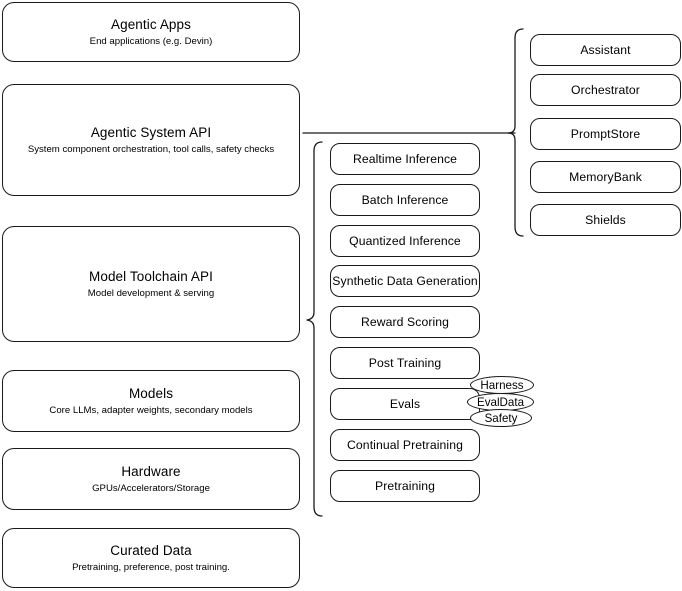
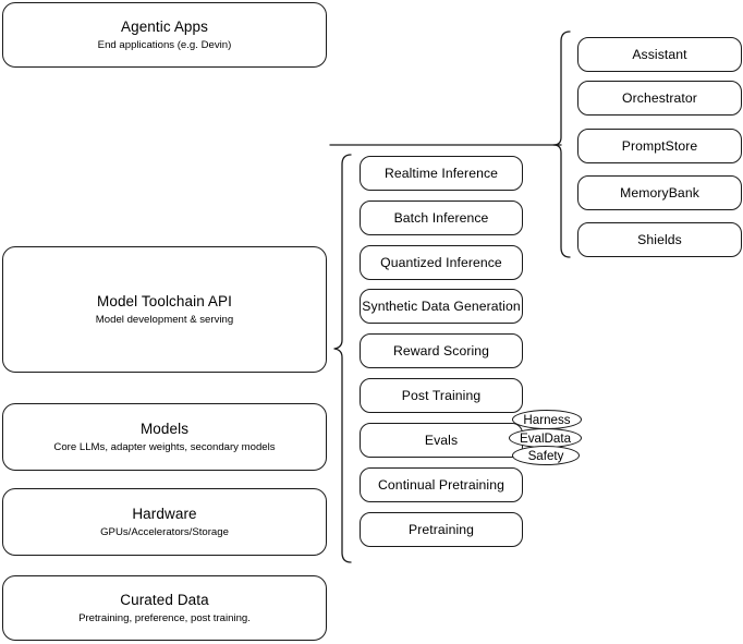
  Agentic Apps
  End applications (e.g. Devin)
- Agentic System API
- System component orchestration, tool calls, safety checks
  Model Toolchain API
  Model development & serving
  Models
  Core LLMs, adapter weights, secondary models
  Hardware
  GPUs/Accelerators/Storage
  Curated Data
  Pretraining, preference, post training.
  Realtime Inference
  Batch Inference
  Quantized Inference
  Synthetic Data Generation
  Reward Scoring
  Post Training
  Evals
  Continual Pretraining
  Pretraining
  Harness
  EvalData
  Safety
  Assistant
  Orchestrator
  PromptStore
  MemoryBank
  Shields
